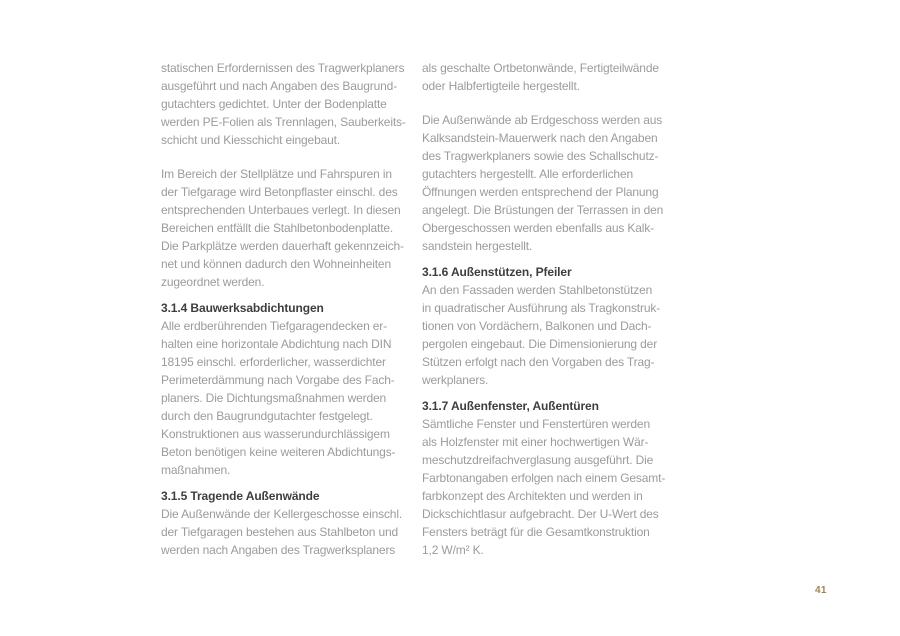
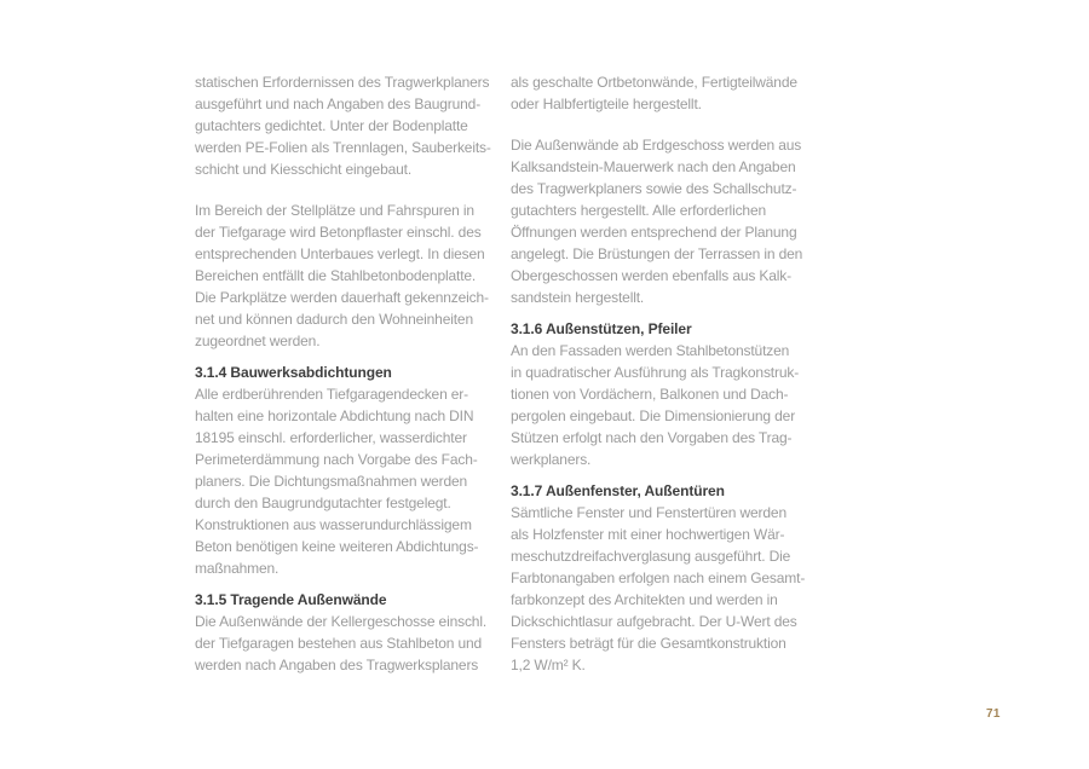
  statischen Erfordernissen des Tragwerkplaners
  ausgeführt und nach Angaben des Baugrund-
  gutachters gedichtet. Unter der Bodenplatte
  werden PE-Folien als Trennlagen, Sauberkeits-
  schicht und Kiesschicht eingebaut.
  Im Bereich der Stellplätze und Fahrspuren in
  der Tiefgarage wird Betonpflaster einschl. des
  entsprechenden Unterbaues verlegt. In diesen
  Bereichen entfällt die Stahlbetonbodenplatte.
  Die Parkplätze werden dauerhaft gekennzeich-
  net und können dadurch den Wohneinheiten
  zugeordnet werden.
  3.1.4 Bauwerksabdichtungen
  Alle erdberührenden Tiefgaragendecken er-
  halten eine horizontale Abdichtung nach DIN
  18195 einschl. erforderlicher, wasserdichter
  Perimeterdämmung nach Vorgabe des Fach-
  planers. Die Dichtungsmaßnahmen werden
  durch den Baugrundgutachter festgelegt.
  Konstruktionen aus wasserundurchlässigem
  Beton benötigen keine weiteren Abdichtungs-
  maßnahmen.
  3.1.5 Tragende Außenwände
  Die Außenwände der Kellergeschosse einschl.
  der Tiefgaragen bestehen aus Stahlbeton und
  werden nach Angaben des Tragwerksplaners
  als geschalte Ortbetonwände, Fertigteilwände
  oder Halbfertigteile hergestellt.
  Die Außenwände ab Erdgeschoss werden aus
  Kalksandstein-Mauerwerk nach den Angaben
  des Tragwerkplaners sowie des Schallschutz-
  gutachters hergestellt. Alle erforderlichen
  Öffnungen werden entsprechend der Planung
  angelegt. Die Brüstungen der Terrassen in den
  Obergeschossen werden ebenfalls aus Kalk-
  sandstein hergestellt.
  3.1.6 Außenstützen, Pfeiler
  An den Fassaden werden Stahlbetonstützen
  in quadratischer Ausführung als Tragkonstruk-
  tionen von Vordächern, Balkonen und Dach-
  pergolen eingebaut. Die Dimensionierung der
  Stützen erfolgt nach den Vorgaben des Trag-
  werkplaners.
  3.1.7 Außenfenster, Außentüren
  Sämtliche Fenster und Fenstertüren werden
  als Holzfenster mit einer hochwertigen Wär-
  meschutzdreifachverglasung ausgeführt. Die
  Farbtonangaben erfolgen nach einem Gesamt-
  farbkonzept des Architekten und werden in
  Dickschichtlasur aufgebracht. Der U-Wert des
  Fensters beträgt für die Gesamtkonstruktion
  1,2 W/m² K.
- 41
+ 71
